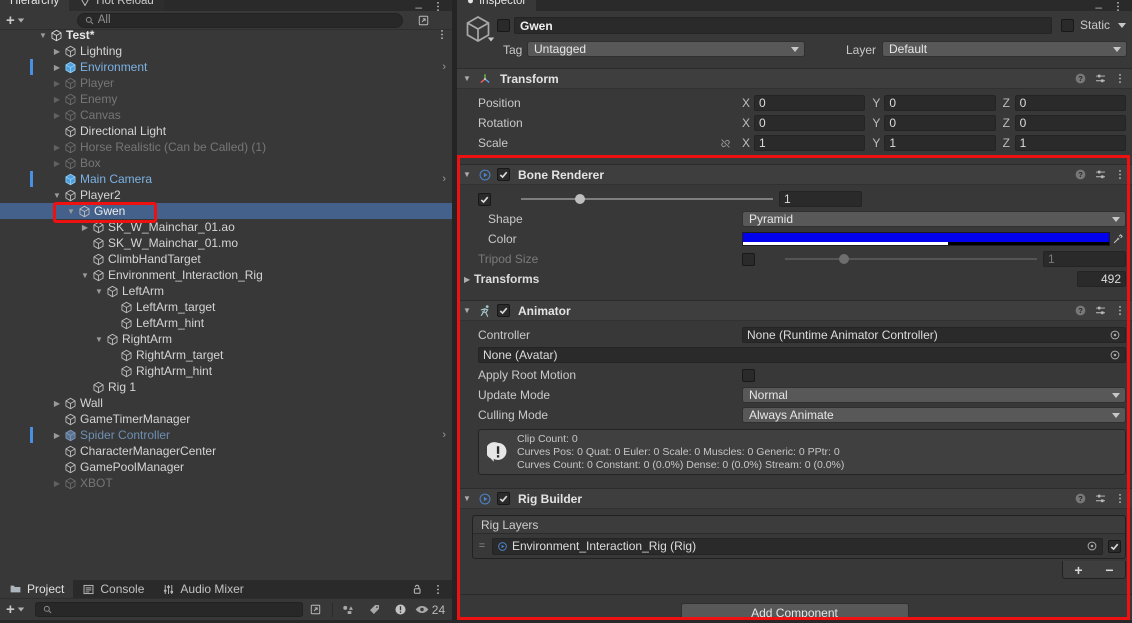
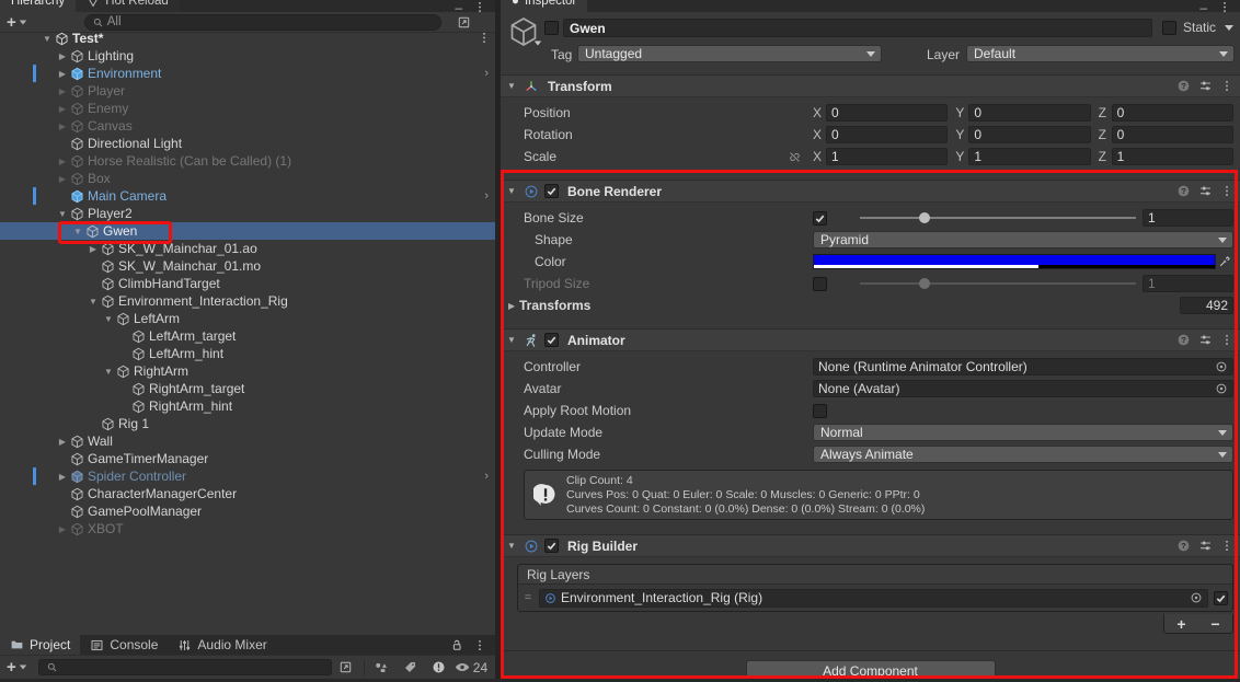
  Hierarchy
  Hot Reload
  –
  +
  All
  ▼
  Test*
  ▶
  Lighting
  ▶
  Environment
  ›
  ▶
  Player
  ▶
  Enemy
  ▶
  Canvas
  Directional Light
  ▶
  Horse Realistic (Can be Called) (1)
  ▶
  Box
  Main Camera
  ›
  ▼
  Player2
  ▼
  Gwen
  ▶
  SK_W_Mainchar_01.ao
  SK_W_Mainchar_01.mo
  ClimbHandTarget
  ▼
  Environment_Interaction_Rig
  ▼
  LeftArm
  LeftArm_target
  LeftArm_hint
  ▼
  RightArm
  RightArm_target
  RightArm_hint
  Rig 1
  ▶
  Wall
  GameTimerManager
  ▶
  Spider Controller
  ›
  CharacterManagerCenter
  GamePoolManager
  ▶
  XBOT
  Project
  Console
  Audio Mixer
  +
  24
  ●
  Inspector
  –
  Gwen
  Static
  Tag
  Untagged
  Layer
  Default
  ▼
  Transform
  ?
  Position
  X
  0
  Y
  0
  Z
  0
  Rotation
  X
  0
  Y
  0
  Z
  0
  Scale
  X
  1
  Y
  1
  Z
  1
  ▼
  Bone Renderer
  ?
+ Bone Size
  1
  Shape
  Pyramid
  Color
  Tripod Size
  1
  ▶
  Transforms
  492
  ▼
  Animator
  ?
  Controller
  None (Runtime Animator Controller)
+ Avatar
  None (Avatar)
  Apply Root Motion
  Update Mode
  Normal
  Culling Mode
  Always Animate
- Clip Count: 0
+ Clip Count: 4
  Curves Pos: 0 Quat: 0 Euler: 0 Scale: 0 Muscles: 0 Generic: 0 PPtr: 0
  Curves Count: 0 Constant: 0 (0.0%) Dense: 0 (0.0%) Stream: 0 (0.0%)
  ▼
  Rig Builder
  ?
  Rig Layers
  =
  Environment_Interaction_Rig (Rig)
  +
  −
  Add Component
